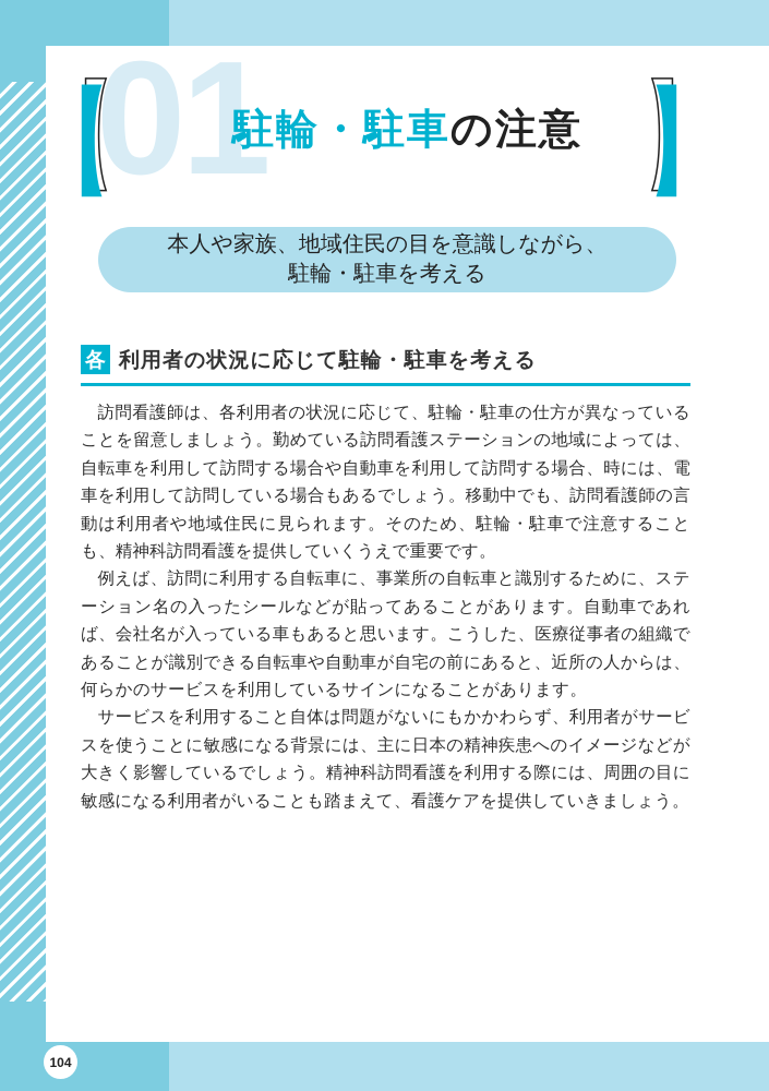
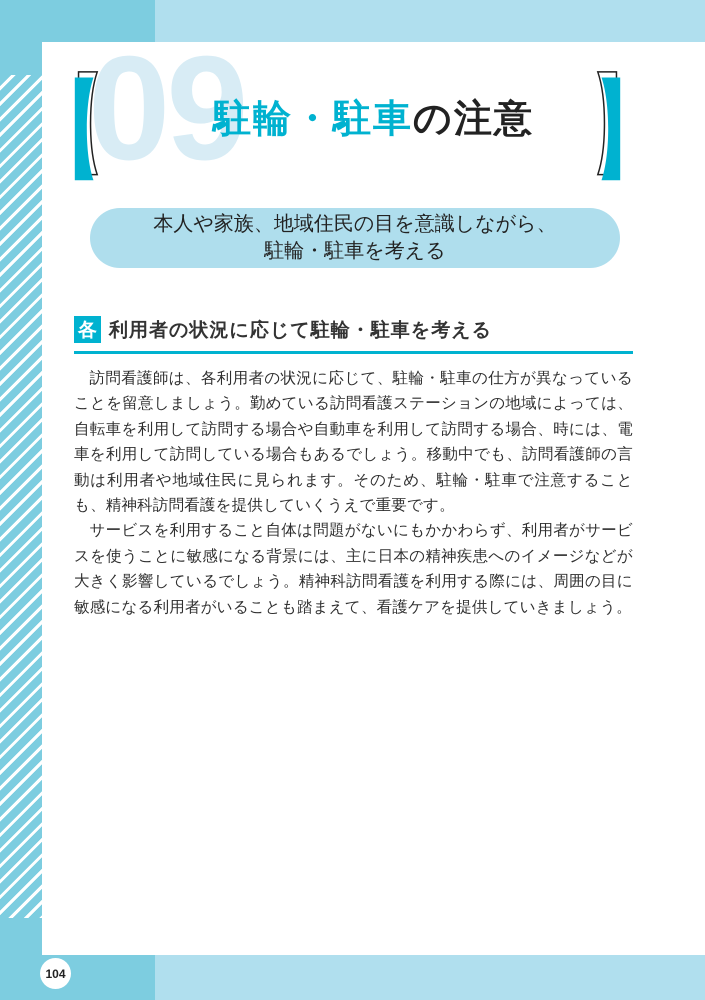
- 01
+ 09
  駐輪・駐車の注意
  本人や家族、地域住民の目を意識しながら、
  駐輪・駐車を考える
  各
  利用者の状況に応じて駐輪・駐車を考える
  訪問看護師は、各利用者の状況に応じて、駐輪・駐車の仕方が異なっていることを留意しましょう。勤めている訪問看護ステーションの地域によっては、自転車を利用して訪問する場合や自動車を利用して訪問する場合、時には、電車を利用して訪問している場合もあるでしょう。移動中でも、訪問看護師の言動は利用者や地域住民に見られます。そのため、駐輪・駐車で注意することも、精神科訪問看護を提供していくうえで重要です。
- 例えば、訪問に利用する自転車に、事業所の自転車と識別するために、ステーション名の入ったシールなどが貼ってあることがあります。自動車であれば、会社名が入っている車もあると思います。こうした、医療従事者の組織であることが識別できる自転車や自動車が自宅の前にあると、近所の人からは、何らかのサービスを利用しているサインになることがあります。
  サービスを利用すること自体は問題がないにもかかわらず、利用者がサービスを使うことに敏感になる背景には、主に日本の精神疾患へのイメージなどが大きく影響しているでしょう。精神科訪問看護を利用する際には、周囲の目に敏感になる利用者がいることも踏まえて、看護ケアを提供していきましょう。
  104
